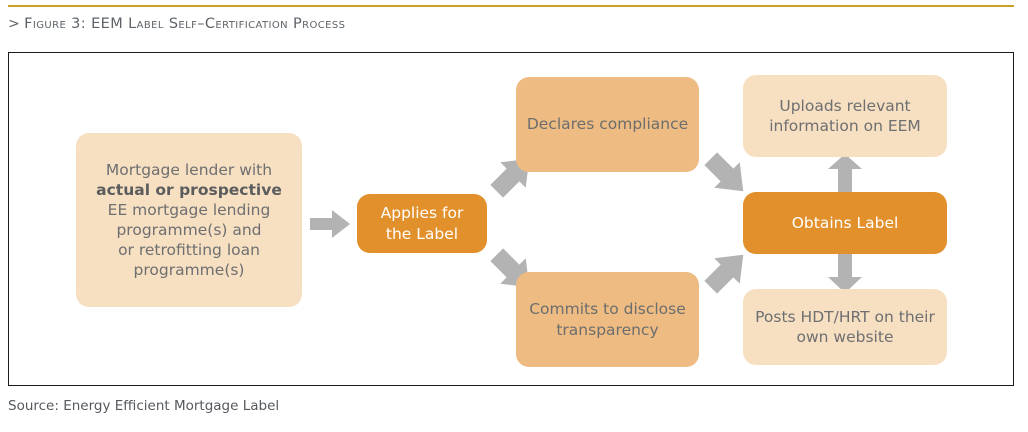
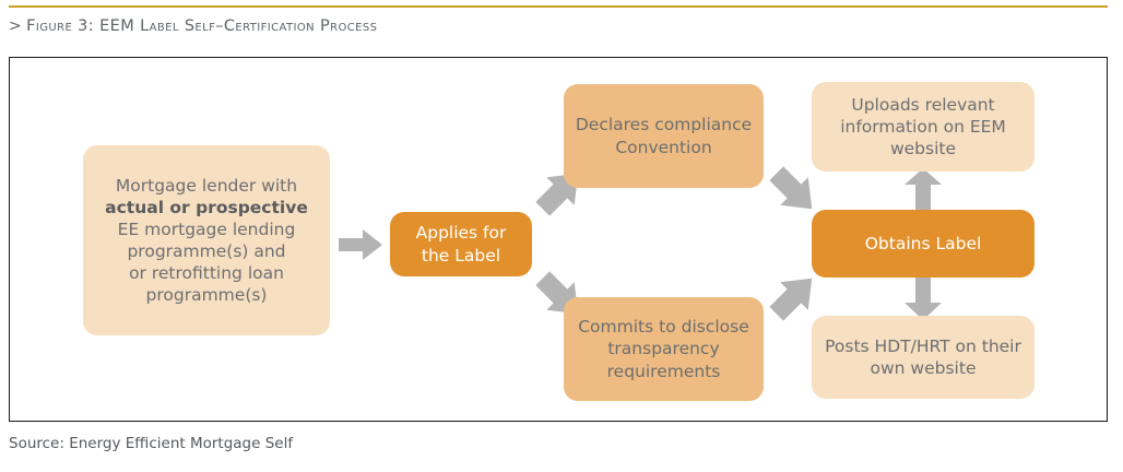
  > Figure 3: EEM Label Self–Certification Process
  Mortgage lender with
  actual or prospective
  EE mortgage lending
  programme(s) and
  or retrofitting loan
  programme(s)
  Applies for
  the Label
  Declares compliance
+ Convention
  Commits to disclose
  transparency
+ requirements
  Uploads relevant
  information on EEM
+ website
  Obtains Label
  Posts HDT/HRT on their
  own website
- Source: Energy Efficient Mortgage Label
+ Source: Energy Efficient Mortgage Self
